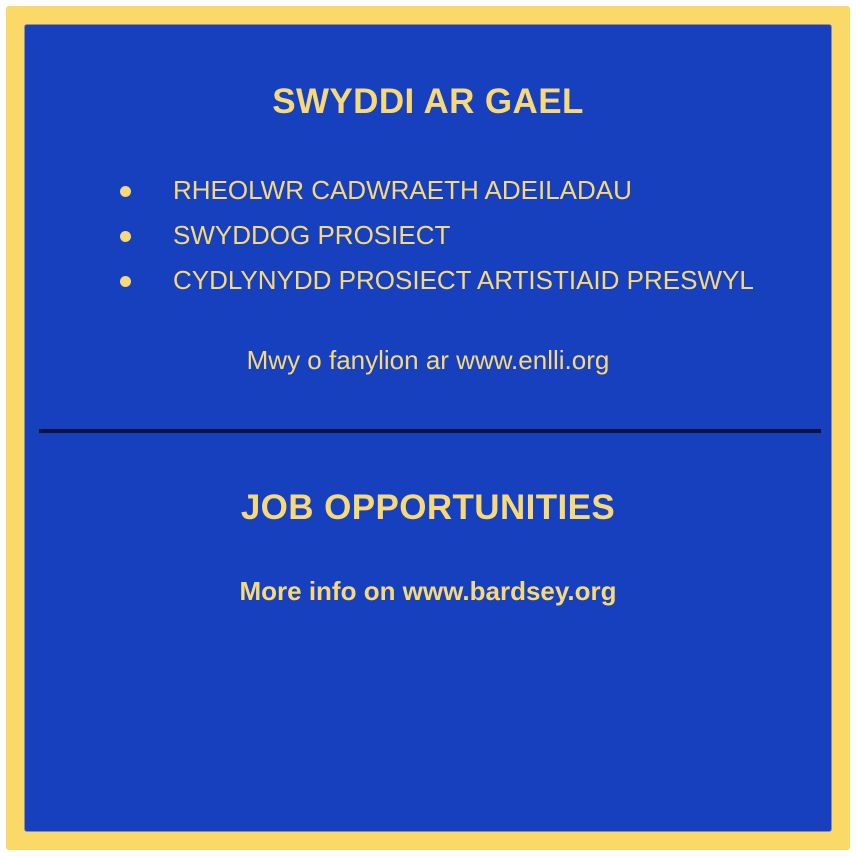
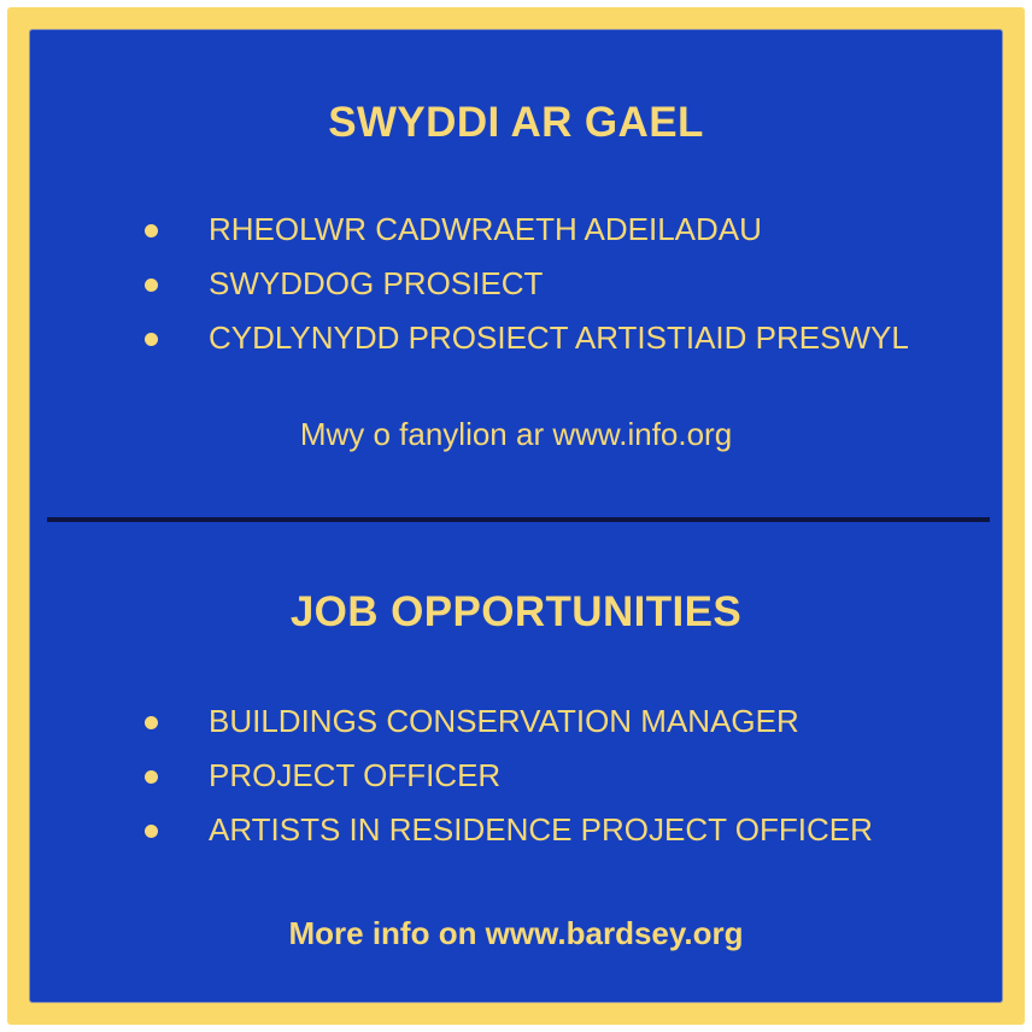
  SWYDDI AR GAEL
  RHEOLWR CADWRAETH ADEILADAU
  SWYDDOG PROSIECT
  CYDLYNYDD PROSIECT ARTISTIAID PRESWYL
- Mwy o fanylion ar www.enlli.org
+ Mwy o fanylion ar www.info.org
  JOB OPPORTUNITIES
+ BUILDINGS CONSERVATION MANAGER
+ PROJECT OFFICER
+ ARTISTS IN RESIDENCE PROJECT OFFICER
  More info on www.bardsey.org
